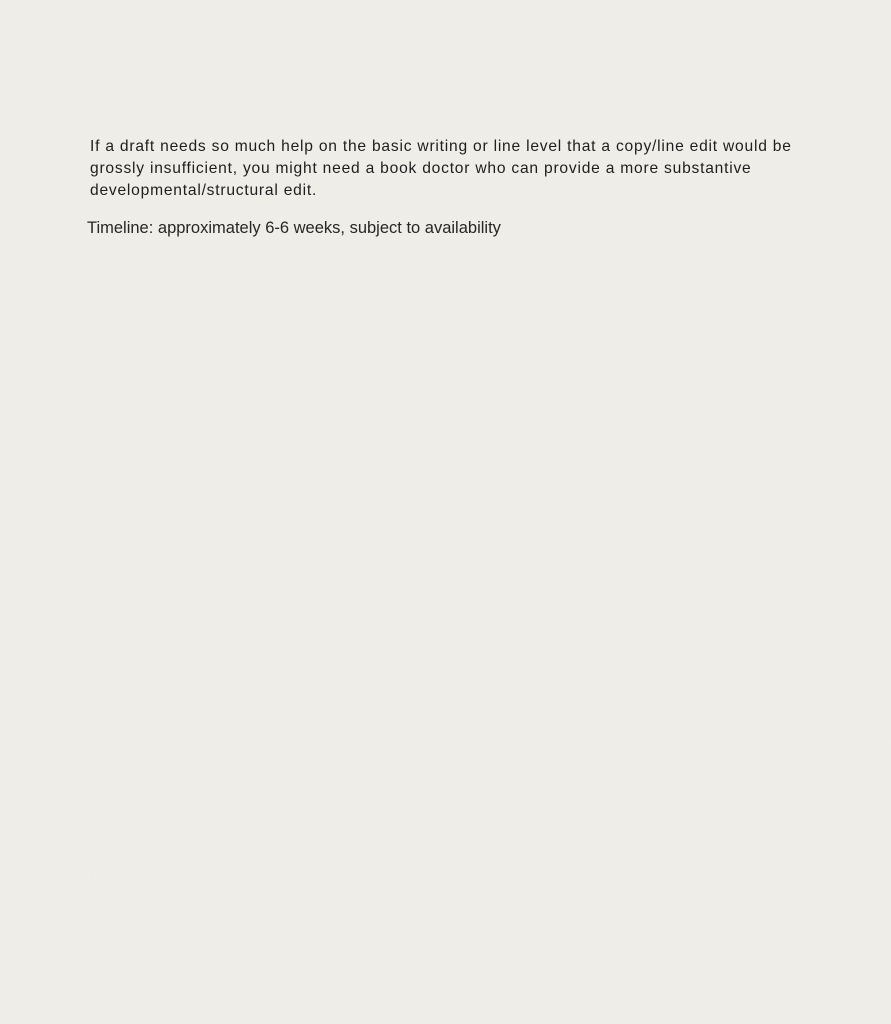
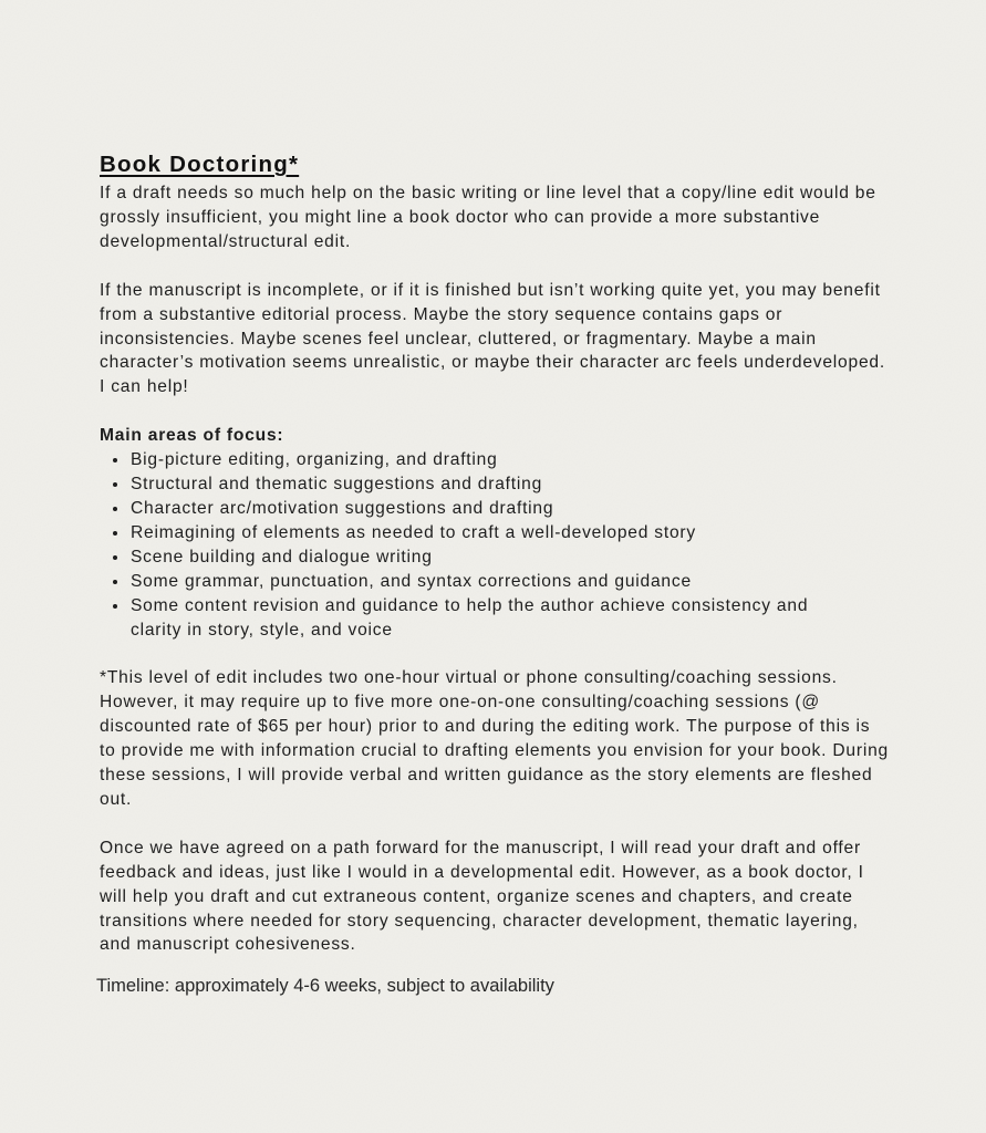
+ Book Doctoring*
- If a draft needs so much help on the basic writing or line level that a copy/line edit would be grossly insufficient, you might need a book doctor who can provide a more substantive developmental/structural edit.
+ If a draft needs so much help on the basic writing or line level that a copy/line edit would be grossly insufficient, you might line a book doctor who can provide a more substantive developmental/structural edit.
+ If the manuscript is incomplete, or if it is finished but isn’t working quite yet, you may benefit from a substantive editorial process. Maybe the story sequence contains gaps or inconsistencies. Maybe scenes feel unclear, cluttered, or fragmentary. Maybe a main character’s motivation seems unrealistic, or maybe their character arc feels underdeveloped. I can help!
+ Main areas of focus:
+ Big-picture editing, organizing, and drafting
+ Structural and thematic suggestions and drafting
+ Character arc/motivation suggestions and drafting
+ Reimagining of elements as needed to craft a well-developed story
+ Scene building and dialogue writing
+ Some grammar, punctuation, and syntax corrections and guidance
+ Some content revision and guidance to help the author achieve consistency and clarity in story, style, and voice
+ *This level of edit includes two one-hour virtual or phone consulting/coaching sessions. However, it may require up to five more one-on-one consulting/coaching sessions (@ discounted rate of $65 per hour) prior to and during the editing work. The purpose of this is to provide me with information crucial to drafting elements you envision for your book. During these sessions, I will provide verbal and written guidance as the story elements are fleshed out.
+ Once we have agreed on a path forward for the manuscript, I will read your draft and offer feedback and ideas, just like I would in a developmental edit. However, as a book doctor, I will help you draft and cut extraneous content, organize scenes and chapters, and create transitions where needed for story sequencing, character development, thematic layering, and manuscript cohesiveness.
- Timeline: approximately 6-6 weeks, subject to availability
+ Timeline: approximately 4-6 weeks, subject to availability
